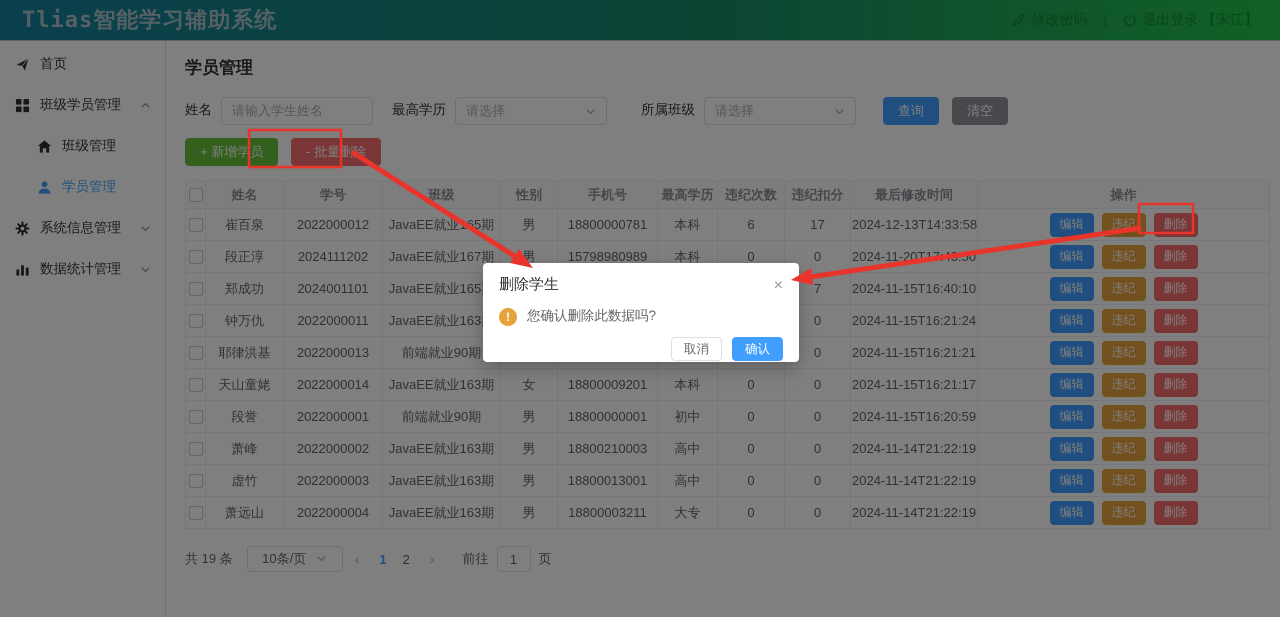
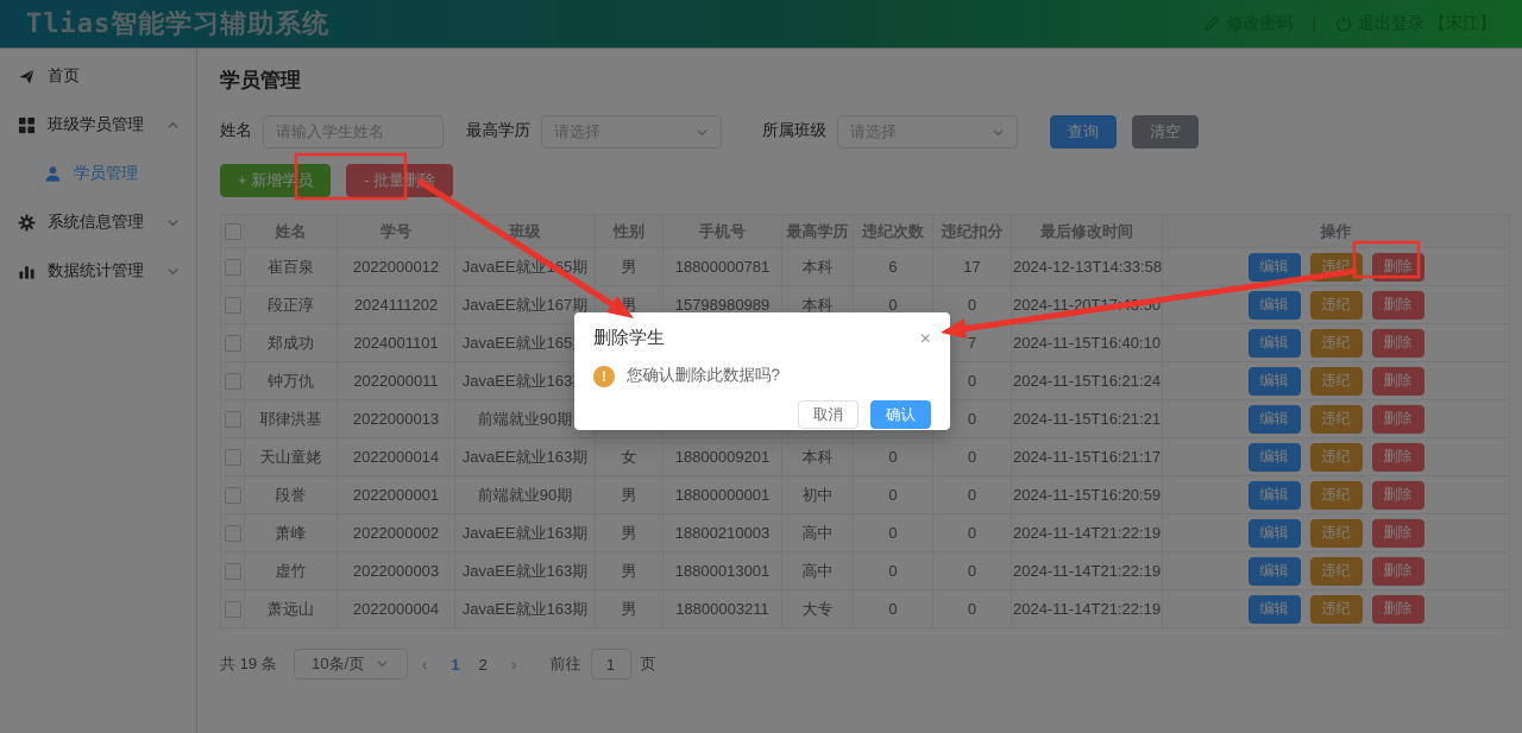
  Tlias智能学习辅助系统
  退出登录 【宋江】
  首页
  班级学员管理
- 班级管理
  学员管理
  系统信息管理
  数据统计管理
  学员管理
  姓名
  请输入学生姓名
  最高学历
  请选择
  所属班级
  请选择
  查询
  清空
  + 新增学员
  - 批量删除
  	姓名	学号	班级	性别	手机号	最高学历	违纪次数	违纪扣分	最后修改时间	操作
  	崔百泉	2022000012	JavaEE就业65期	男	18800000781	本科	6	17	2024-12-13T14:33:58	编辑 违纪 删除
  	段正淳	2024111202	JavaEE就业167期	男	15798980989	本科	0	0	2024-11-20T10	编辑 违纪 删除
  	郑成功	2024001101	JavaEE就业165					7	2024-11-15T16:40:10	编辑 违纪 删除
  	钟万仇	2022000011	JavaEE就业163					0	2024-11-15T16:21:24	编辑 违纪 删除
  	耶律洪基	2022000013	前端就业90期					0	2024-11-15T16:21:21	编辑 违纪 删除
  	天山童姥	2022000014	JavaEE就业163期	女	18800009201	本科	0	0	2024-11-15T16:21:17	编辑 违纪 删除
  	段誉	2022000001	前端就业90期	男	18800000001	初中	0	0	2024-11-15T16:20:59	编辑 违纪 删除
  	萧峰	2022000002	JavaEE就业163期	男	18800210003	高中	0	0	2024-11-14T21:22:19	编辑 违纪 删除
  	虚竹	2022000003	JavaEE就业163期	男	18800013001	高中	0	0	2024-11-14T21:22:19	编辑 违纪 删除
  	萧远山	2022000004	JavaEE就业163期	男	18800003211	大专	0	0	2024-11-14T21:22:19	编辑 违纪 删除
  共 19 条
  10条/页
  ‹
  1
  2
  ›
  前往
  1
  页
  删除学生
  ×
  !
  您确认删除此数据吗?
  取消
  确认
